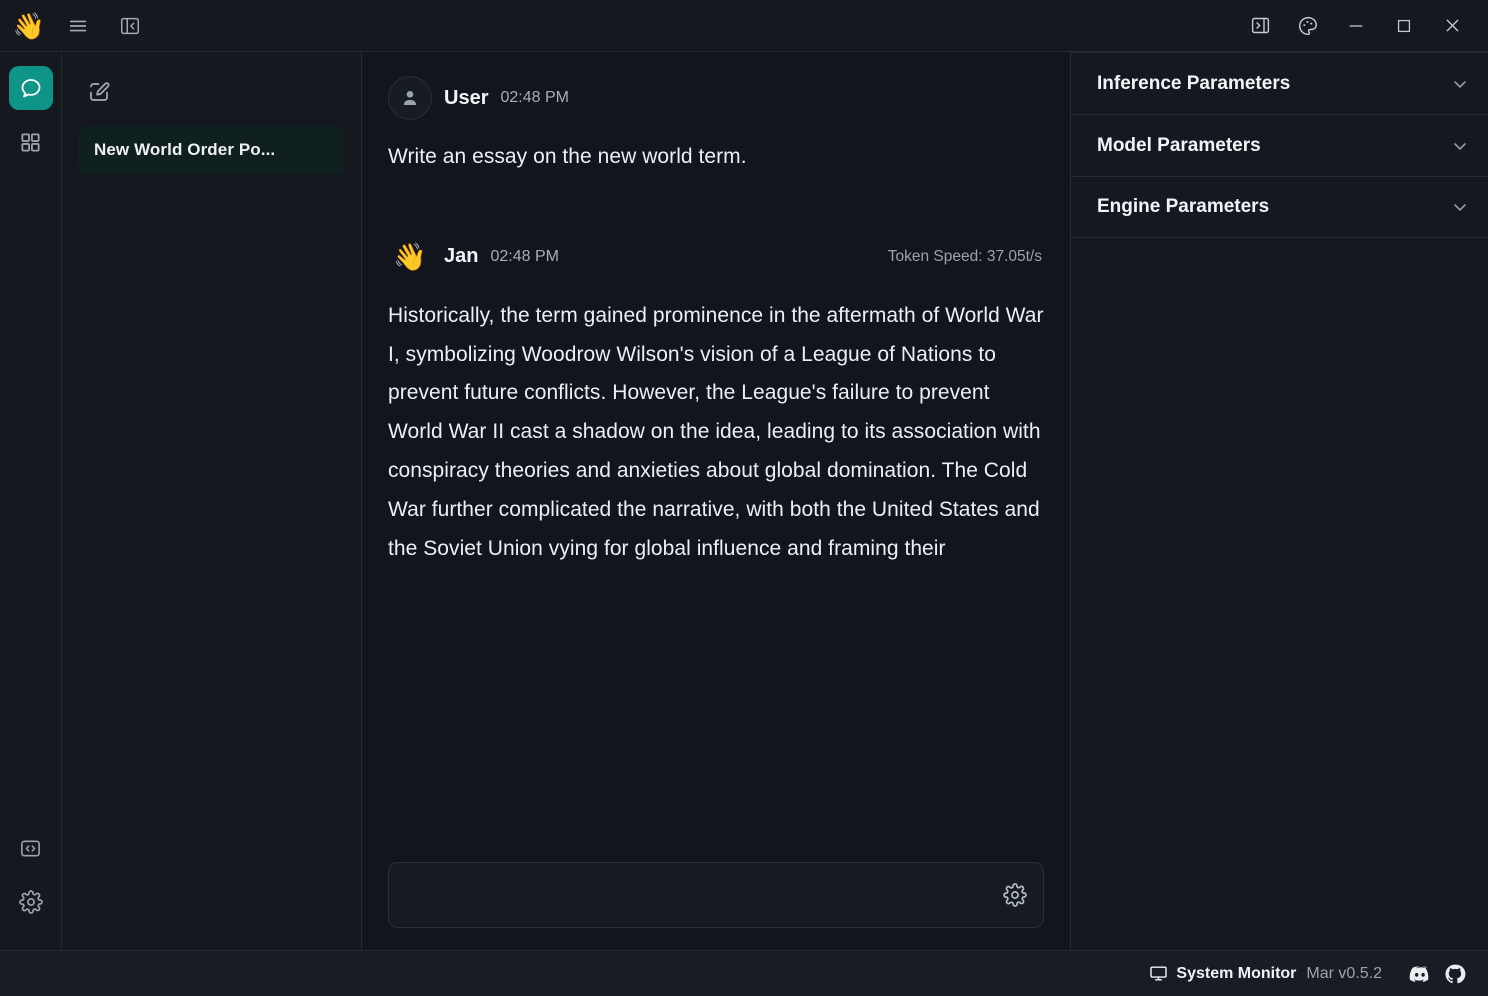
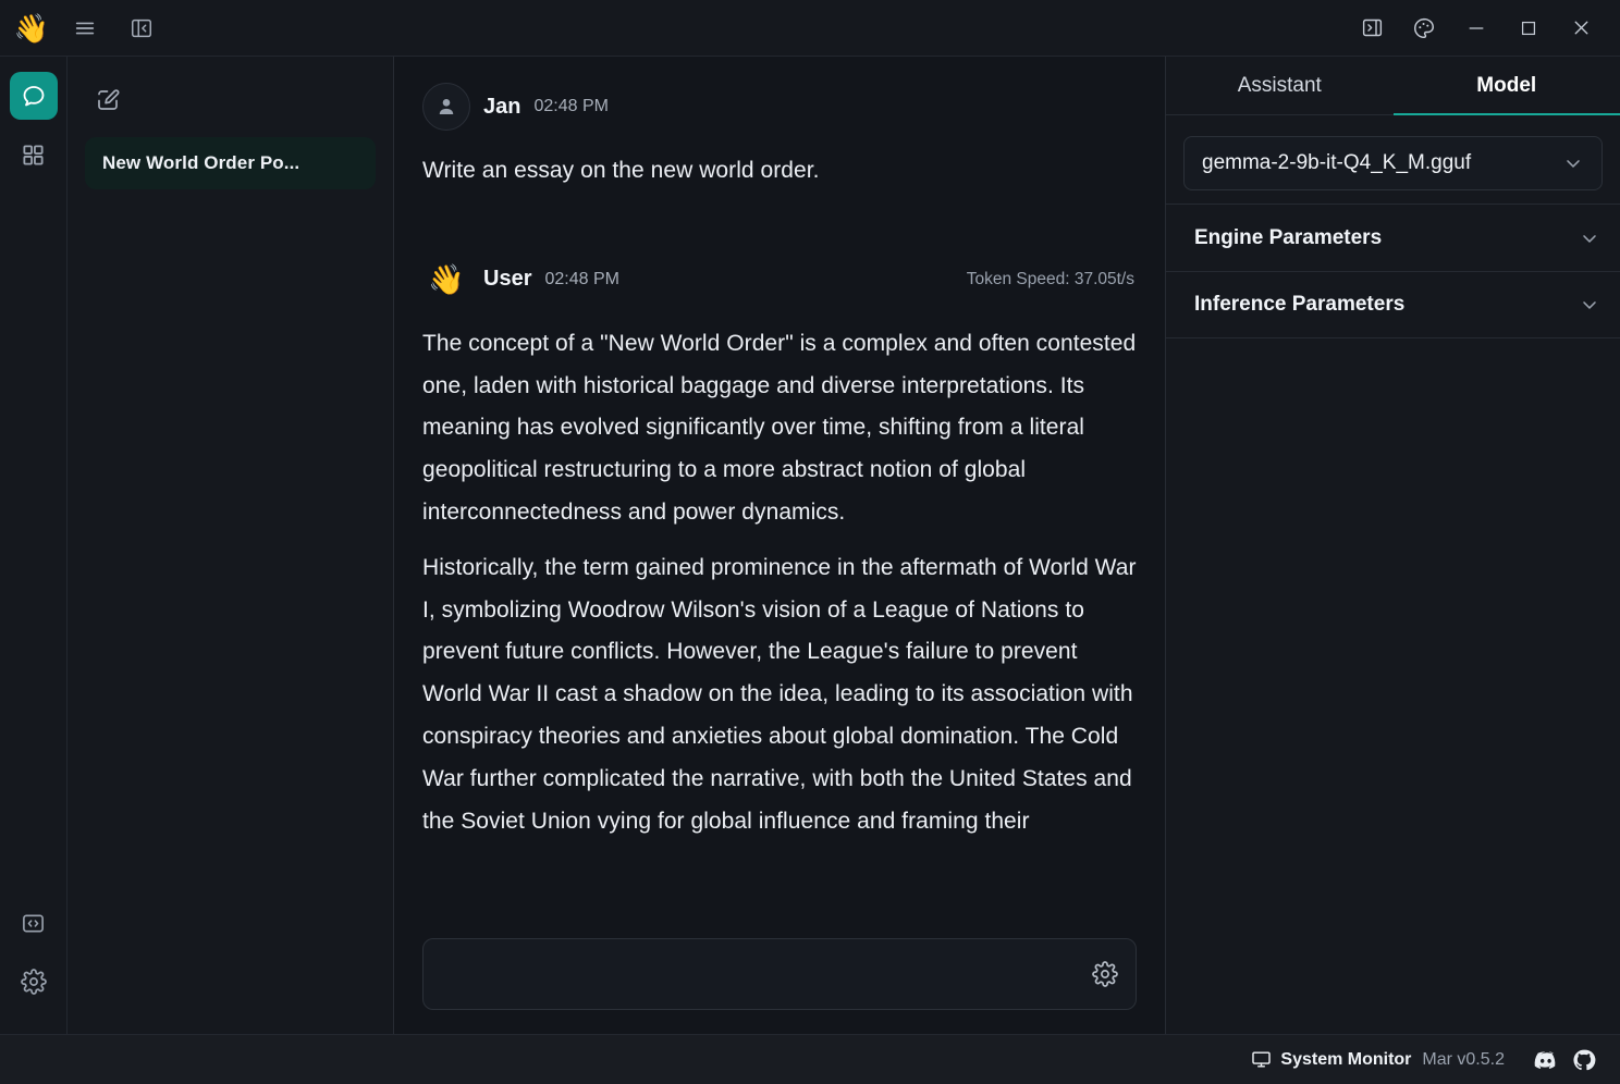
  👋
  New World Order Po...
- User
+ Jan
  02:48 PM
- Write an essay on the new world term.
+ Write an essay on the new world order.
  👋
- Jan
+ User
  02:48 PM
  Token Speed: 37.05t/s
+ The concept of a "New World Order" is a complex and often contested one, laden with historical baggage and diverse interpretations. Its meaning has evolved significantly over time, shifting from a literal geopolitical restructuring to a more abstract notion of global interconnectedness and power dynamics.
  Historically, the term gained prominence in the aftermath of World War I, symbolizing Woodrow Wilson's vision of a League of Nations to prevent future conflicts. However, the League's failure to prevent World War II cast a shadow on the idea, leading to its association with conspiracy theories and anxieties about global domination. The Cold War further complicated the narrative, with both the United States and the Soviet Union vying for global influence and framing their
+ Assistant
+ Model
+ gemma-2-9b-it-Q4_K_M.gguf
- Inference Parameters
+ Engine Parameters
- Model Parameters
- Engine Parameters
+ Inference Parameters
  System Monitor
  Mar v0.5.2
